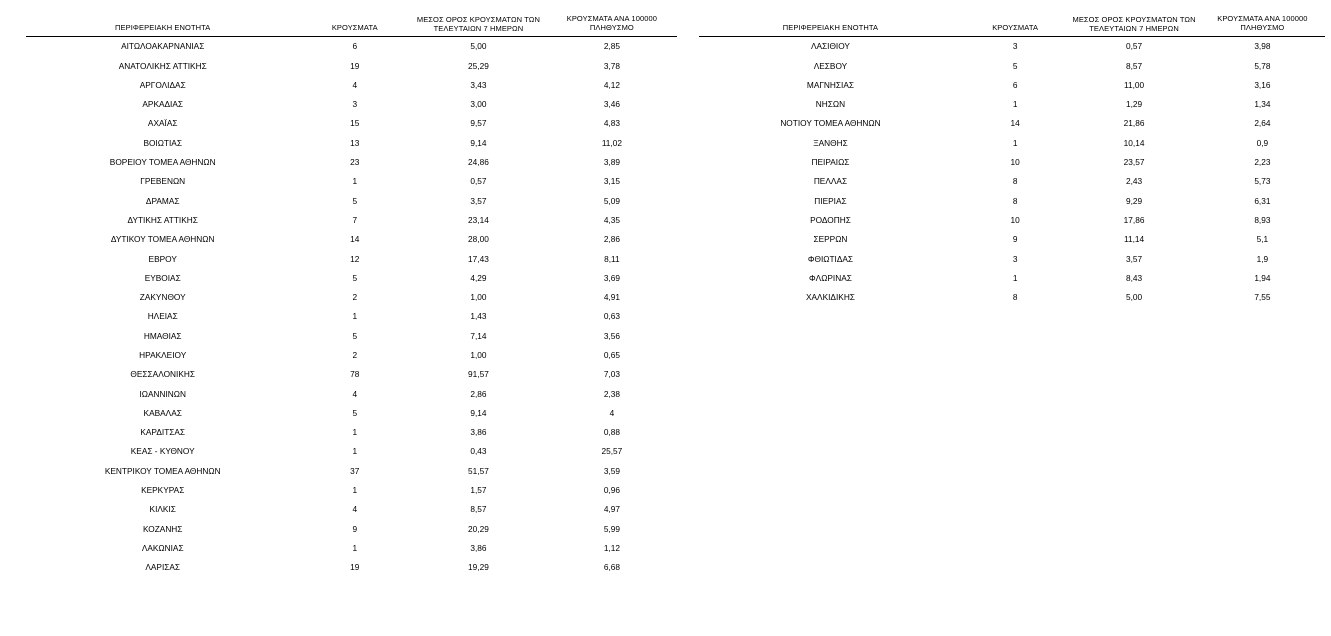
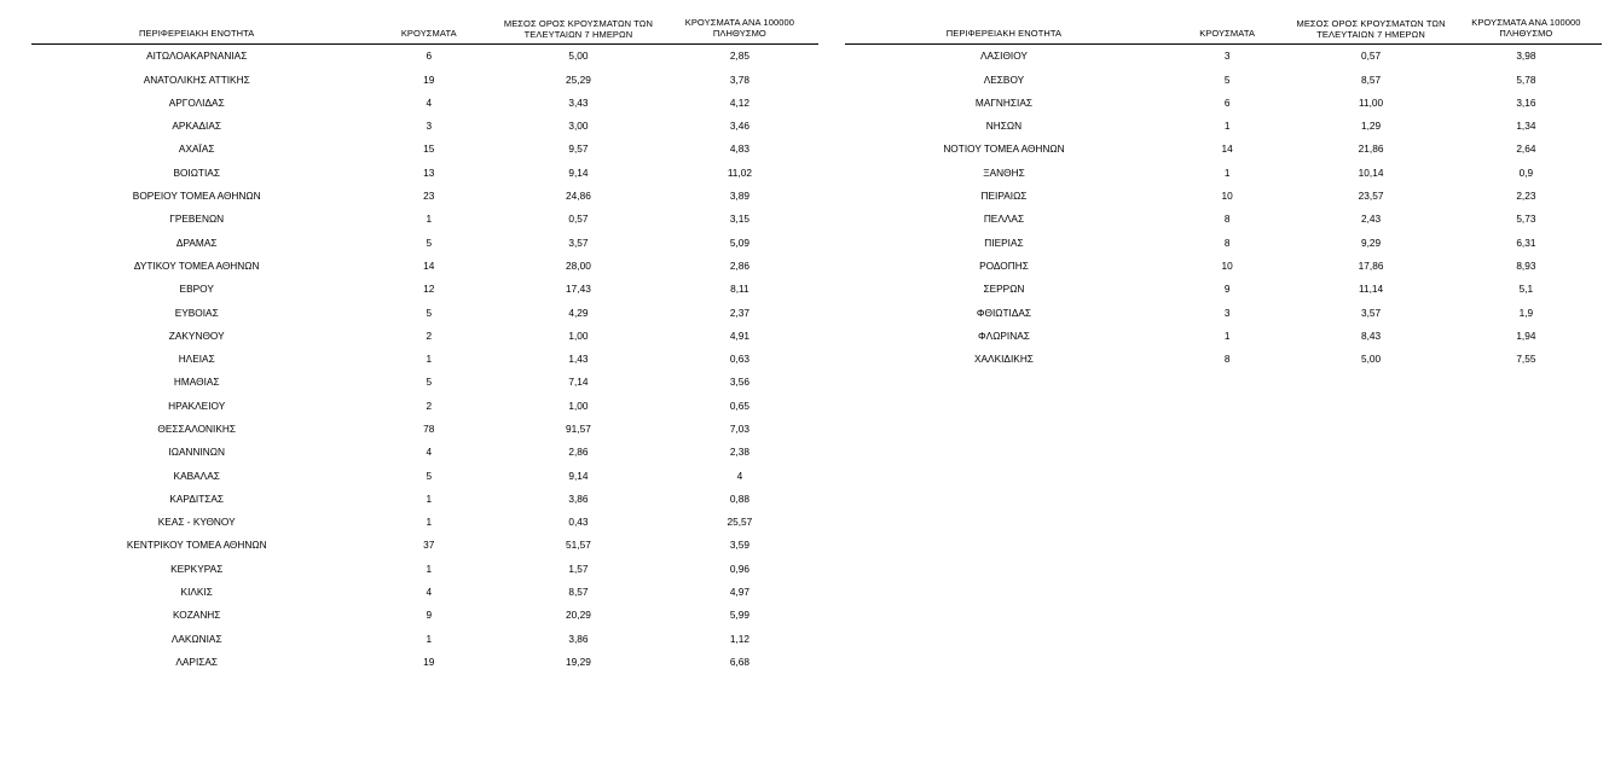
  ΠΕΡΙΦΕΡΕΙΑΚΗ ΕΝΟΤΗΤΑ	ΚΡΟΥΣΜΑΤΑ	ΜΕΣΟΣ ΟΡΟΣ ΚΡΟΥΣΜΑΤΩΝ ΤΩΝ ΤΕΛΕΥΤΑΙΩΝ 7 ΗΜΕΡΩΝ	ΚΡΟΥΣΜΑΤΑ ΑΝΑ 100000 ΠΛΗΘΥΣΜΟ
  ΑΙΤΩΛΟΑΚΑΡΝΑΝΙΑΣ	6	5,00	2,85
  ΑΝΑΤΟΛΙΚΗΣ ΑΤΤΙΚΗΣ	19	25,29	3,78
  ΑΡΓΟΛΙΔΑΣ	4	3,43	4,12
  ΑΡΚΑΔΙΑΣ	3	3,00	3,46
  ΑΧΑΪΑΣ	15	9,57	4,83
  ΒΟΙΩΤΙΑΣ	13	9,14	11,02
  ΒΟΡΕΙΟΥ ΤΟΜΕΑ ΑΘΗΝΩΝ	23	24,86	3,89
  ΓΡΕΒΕΝΩΝ	1	0,57	3,15
  ΔΡΑΜΑΣ	5	3,57	5,09
- ΔΥΤΙΚΗΣ ΑΤΤΙΚΗΣ	7	23,14	4,35
  ΔΥΤΙΚΟΥ ΤΟΜΕΑ ΑΘΗΝΩΝ	14	28,00	2,86
  ΕΒΡΟΥ	12	17,43	8,11
- ΕΥΒΟΙΑΣ	5	4,29	3,69
+ ΕΥΒΟΙΑΣ	5	4,29	2,37
  ΖΑΚΥΝΘΟΥ	2	1,00	4,91
  ΗΛΕΙΑΣ	1	1,43	0,63
  ΗΜΑΘΙΑΣ	5	7,14	3,56
  ΗΡΑΚΛΕΙΟΥ	2	1,00	0,65
  ΘΕΣΣΑΛΟΝΙΚΗΣ	78	91,57	7,03
  ΙΩΑΝΝΙΝΩΝ	4	2,86	2,38
  ΚΑΒΑΛΑΣ	5	9,14	4
  ΚΑΡΔΙΤΣΑΣ	1	3,86	0,88
  ΚΕΑΣ - ΚΥΘΝΟΥ	1	0,43	25,57
  ΚΕΝΤΡΙΚΟΥ ΤΟΜΕΑ ΑΘΗΝΩΝ	37	51,57	3,59
  ΚΕΡΚΥΡΑΣ	1	1,57	0,96
  ΚΙΛΚΙΣ	4	8,57	4,97
  ΚΟΖΑΝΗΣ	9	20,29	5,99
  ΛΑΚΩΝΙΑΣ	1	3,86	1,12
  ΛΑΡΙΣΑΣ	19	19,29	6,68
  ΠΕΡΙΦΕΡΕΙΑΚΗ ΕΝΟΤΗΤΑ	ΚΡΟΥΣΜΑΤΑ	ΜΕΣΟΣ ΟΡΟΣ ΚΡΟΥΣΜΑΤΩΝ ΤΩΝ ΤΕΛΕΥΤΑΙΩΝ 7 ΗΜΕΡΩΝ	ΚΡΟΥΣΜΑΤΑ ΑΝΑ 100000 ΠΛΗΘΥΣΜΟ
  ΛΑΣΙΘΙΟΥ	3	0,57	3,98
  ΛΕΣΒΟΥ	5	8,57	5,78
  ΜΑΓΝΗΣΙΑΣ	6	11,00	3,16
  ΝΗΣΩΝ	1	1,29	1,34
  ΝΟΤΙΟΥ ΤΟΜΕΑ ΑΘΗΝΩΝ	14	21,86	2,64
  ΞΑΝΘΗΣ	1	10,14	0,9
  ΠΕΙΡΑΙΩΣ	10	23,57	2,23
  ΠΕΛΛΑΣ	8	2,43	5,73
  ΠΙΕΡΙΑΣ	8	9,29	6,31
  ΡΟΔΟΠΗΣ	10	17,86	8,93
  ΣΕΡΡΩΝ	9	11,14	5,1
  ΦΘΙΩΤΙΔΑΣ	3	3,57	1,9
  ΦΛΩΡΙΝΑΣ	1	8,43	1,94
  ΧΑΛΚΙΔΙΚΗΣ	8	5,00	7,55
